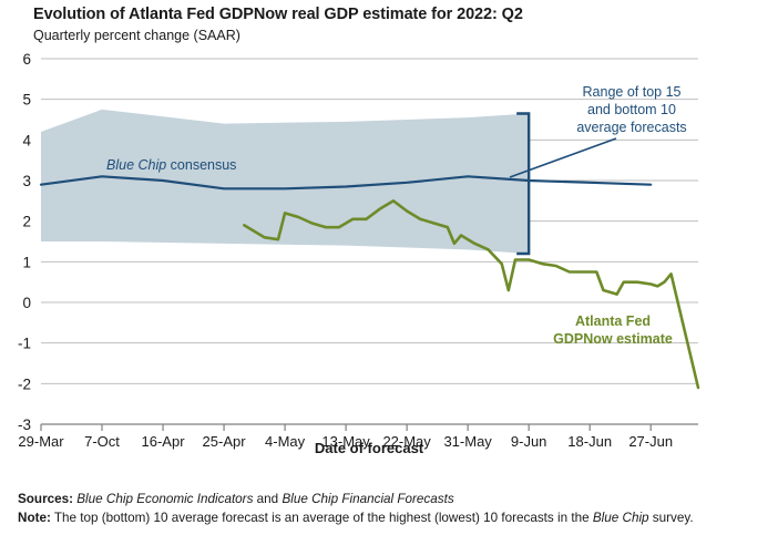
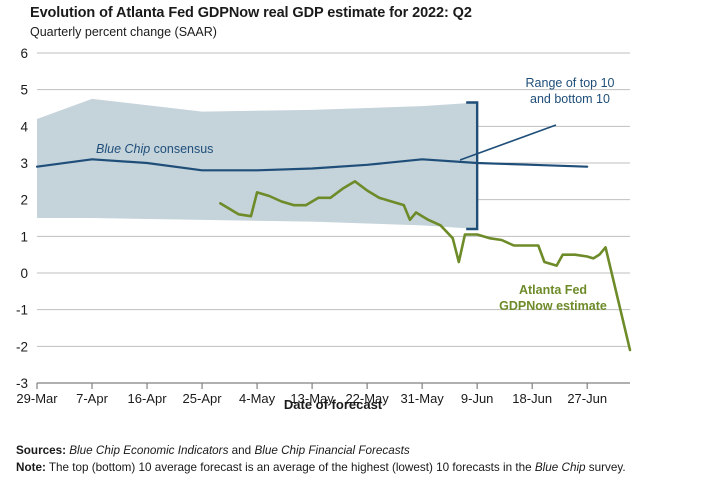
  Evolution of Atlanta Fed GDPNow real GDP estimate for 2022: Q2
  Quarterly percent change (SAAR)
  6
  5
  4
  3
  2
  1
  0
  -1
  -2
  -3
  29-Mar
- 7-Oct
+ 7-Apr
  16-Apr
  25-Apr
  4-May
  13-May
  22-May
  31-May
  9-Jun
  18-Jun
  27-Jun
  Date of forecast
- Range of top 15
+ Range of top 10
  and bottom 10
- average forecasts
  Blue Chip consensus
  Atlanta Fed
  GDPNow estimate
  Sources: Blue Chip Economic Indicators and Blue Chip Financial Forecasts
  Note: The top (bottom) 10 average forecast is an average of the highest (lowest) 10 forecasts in the Blue Chip survey.
